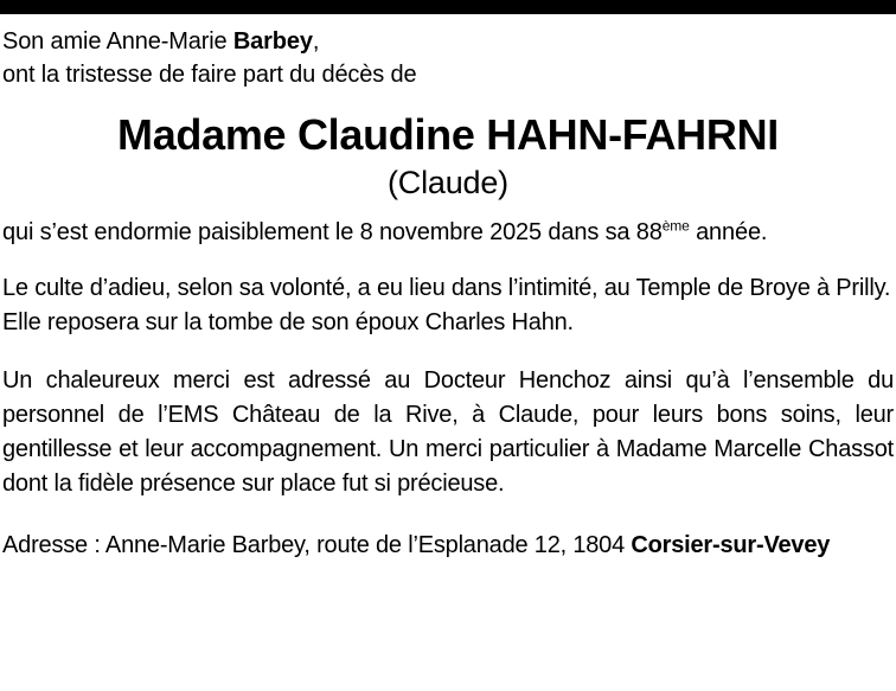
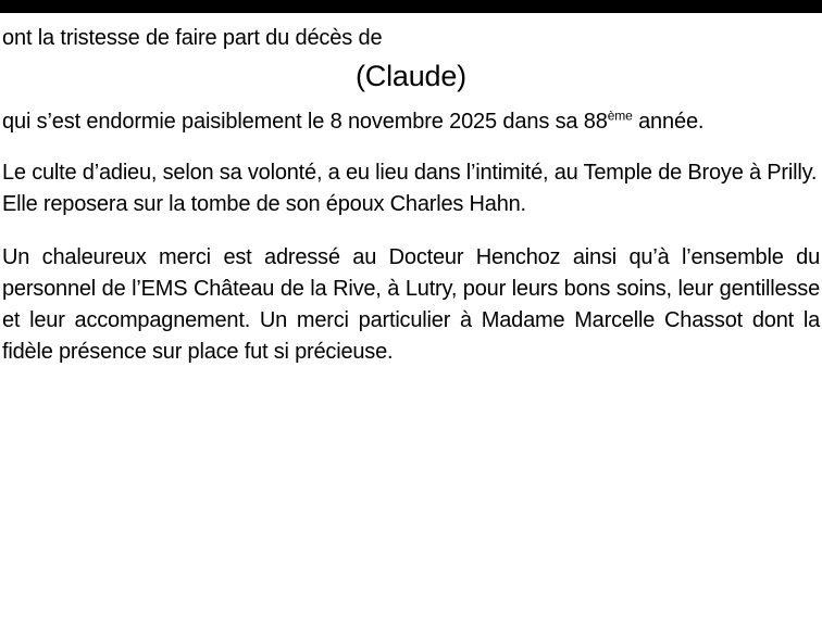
- Son amie Anne-Marie Barbey,
  ont la tristesse de faire part du décès de
- Madame Claudine HAHN-FAHRNI
  (Claude)
  qui s’est endormie paisiblement le 8 novembre 2025 dans sa 88ème année.
  Le culte d’adieu, selon sa volonté, a eu lieu dans l’intimité, au Temple de Broye à Prilly. Elle reposera sur la tombe de son époux Charles Hahn.
- Un chaleureux merci est adressé au Docteur Henchoz ainsi qu’à l’ensemble du personnel de l’EMS Château de la Rive, à Claude, pour leurs bons soins, leur gentillesse et leur accompagnement. Un merci particulier à Madame Marcelle Chassot dont la fidèle présence sur place fut si précieuse.
+ Un chaleureux merci est adressé au Docteur Henchoz ainsi qu’à l’ensemble du personnel de l’EMS Château de la Rive, à Lutry, pour leurs bons soins, leur gentillesse et leur accompagnement. Un merci particulier à Madame Marcelle Chassot dont la fidèle présence sur place fut si précieuse.
- Adresse : Anne-Marie Barbey, route de l’Esplanade 12, 1804 Corsier-sur-Vevey
